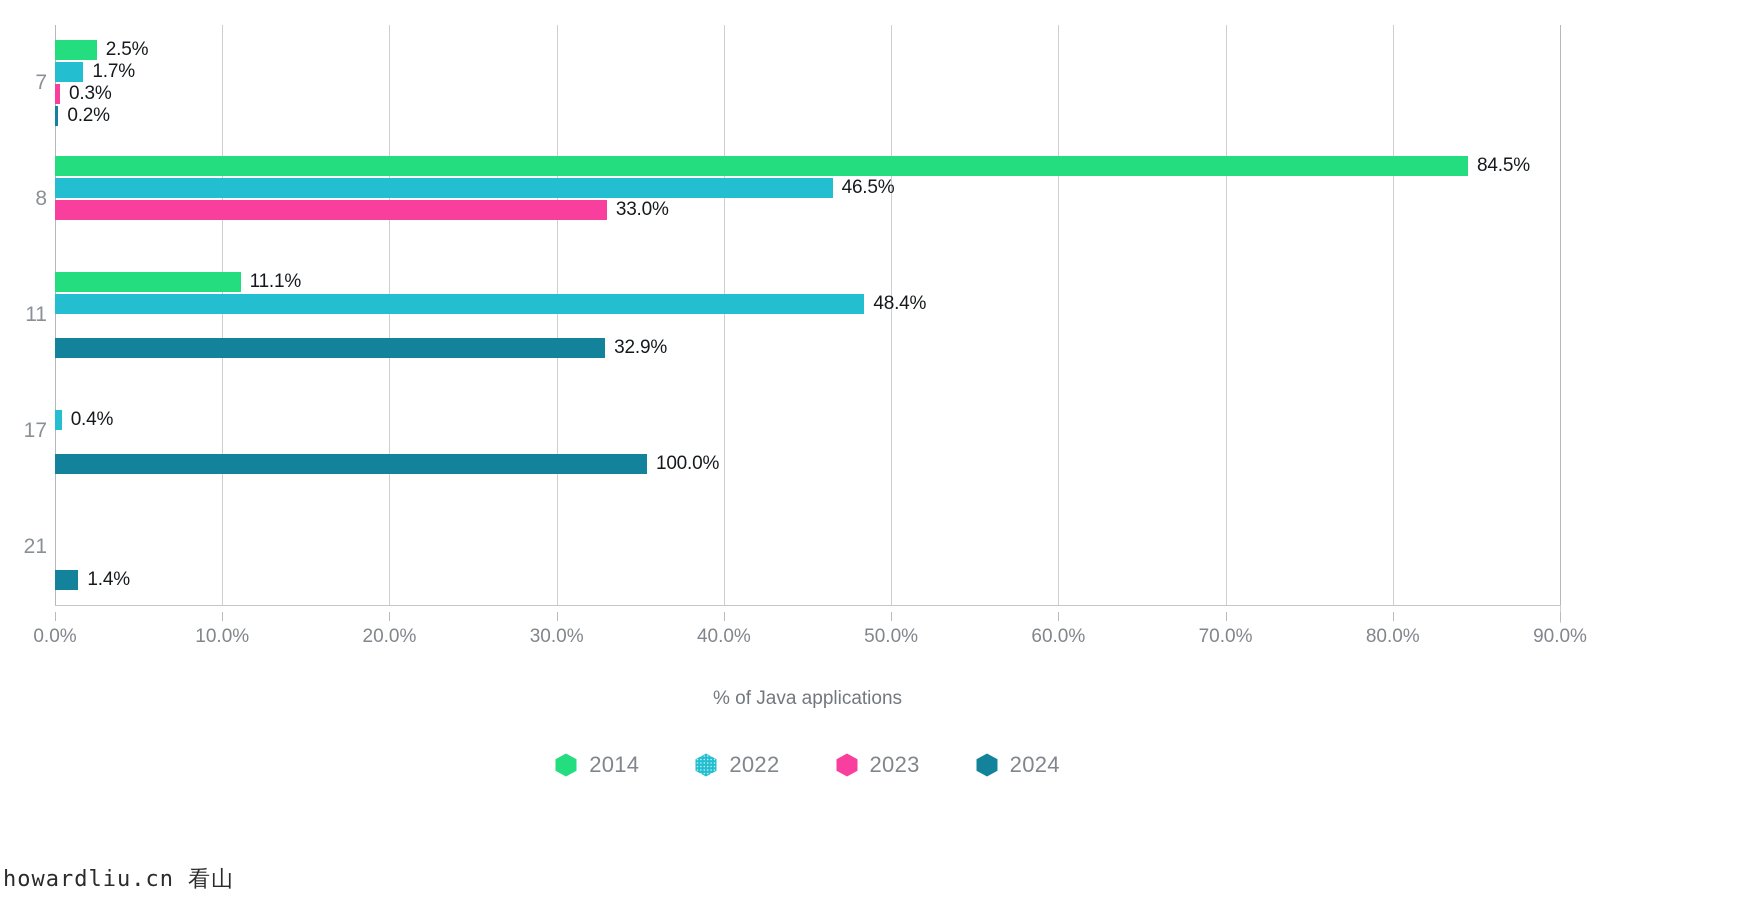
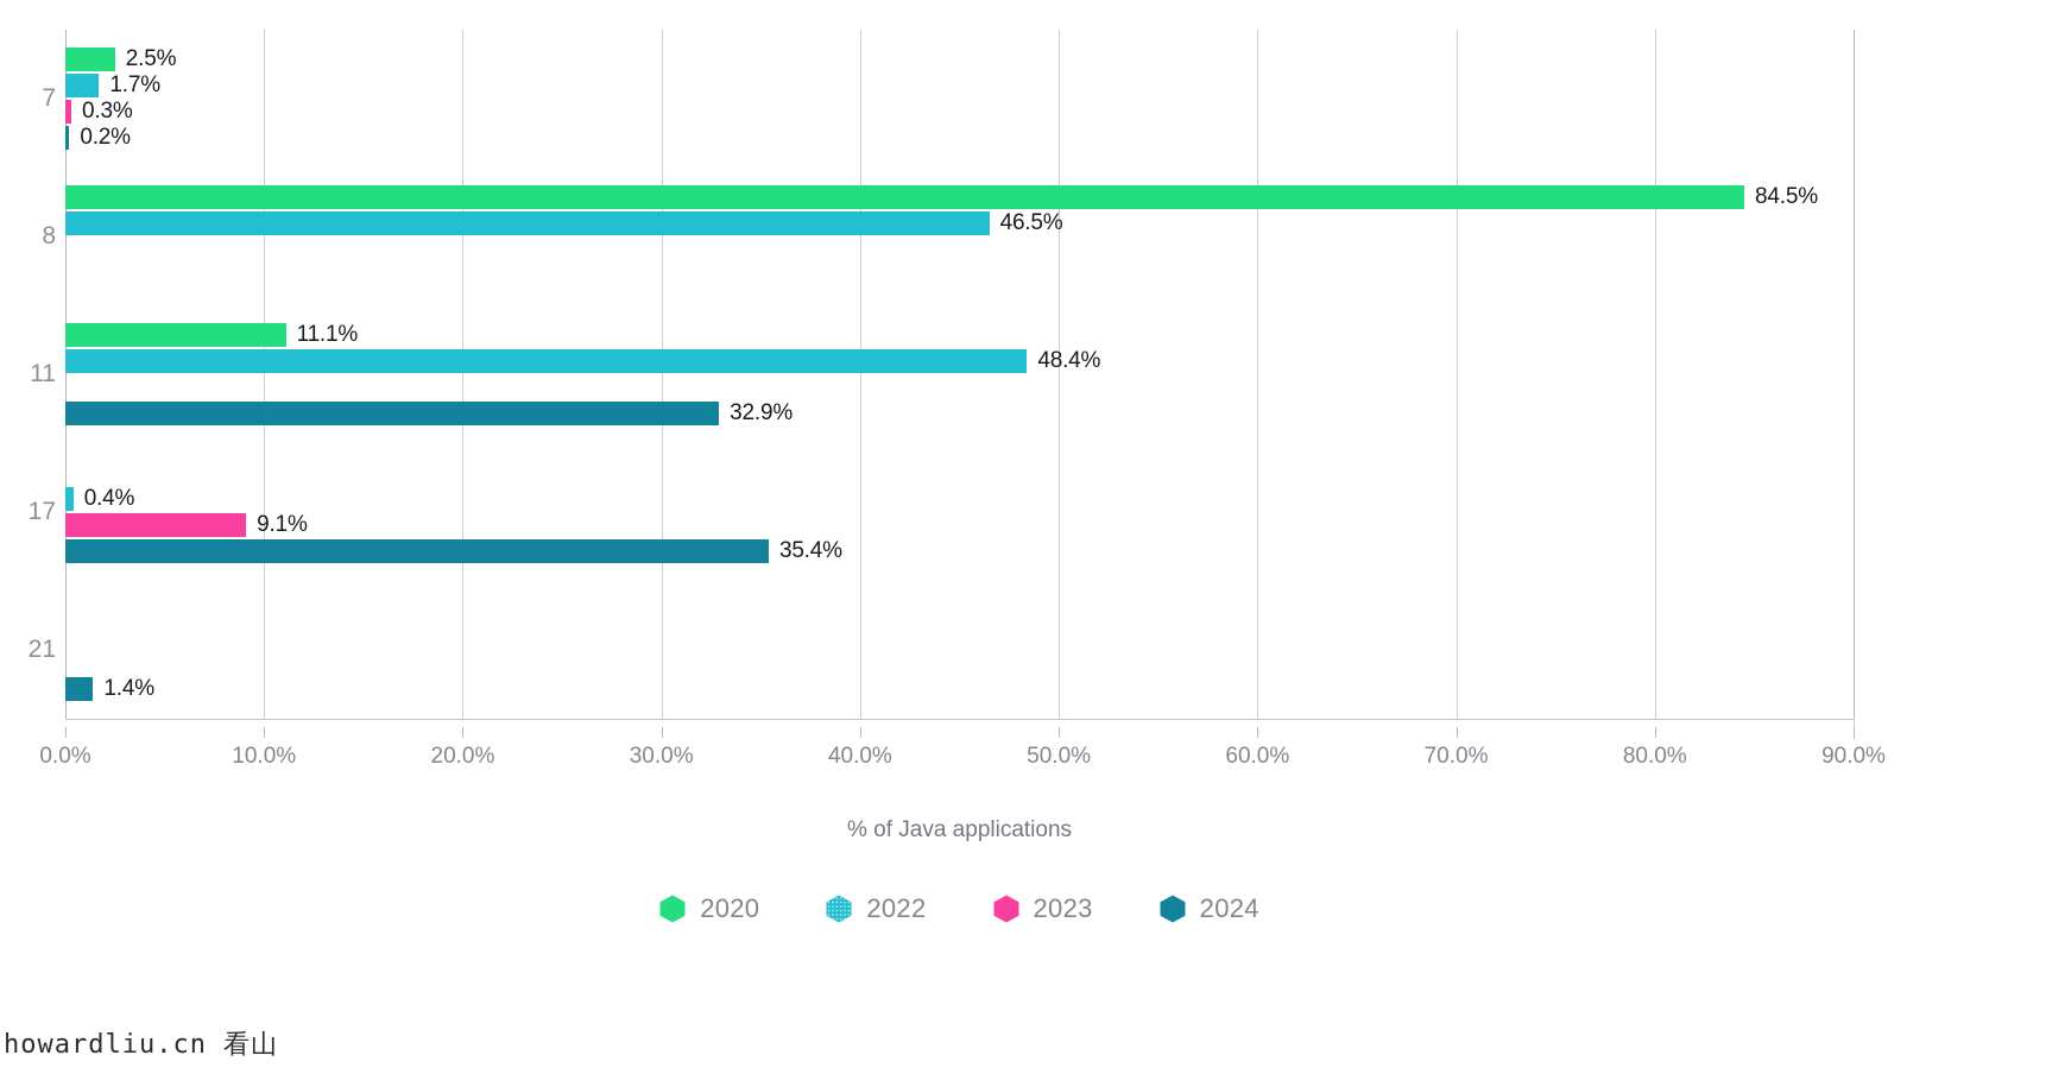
  2.5%
  1.7%
  0.3%
  0.2%
  84.5%
  46.5%
- 33.0%
  11.1%
  48.4%
  32.9%
  0.4%
+ 9.1%
- 100.0%
+ 35.4%
  1.4%
  7
  8
  11
  17
  21
  0.0%
  10.0%
  20.0%
  30.0%
  40.0%
  50.0%
  60.0%
  70.0%
  80.0%
  90.0%
  % of Java applications
- 2014
+ 2020
  2022
  2023
  2024
  howardliu.cn 看山
